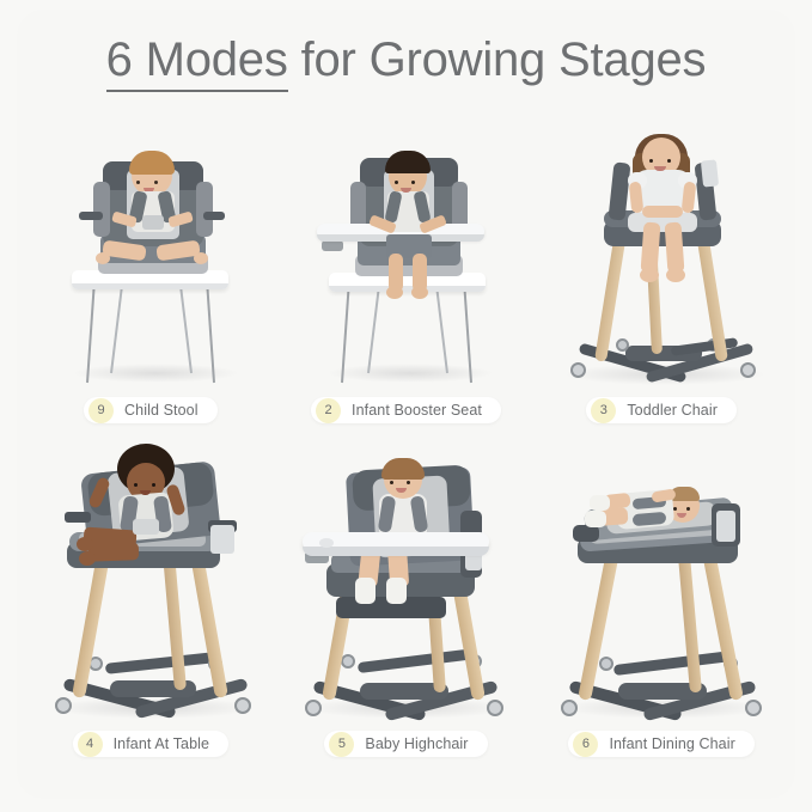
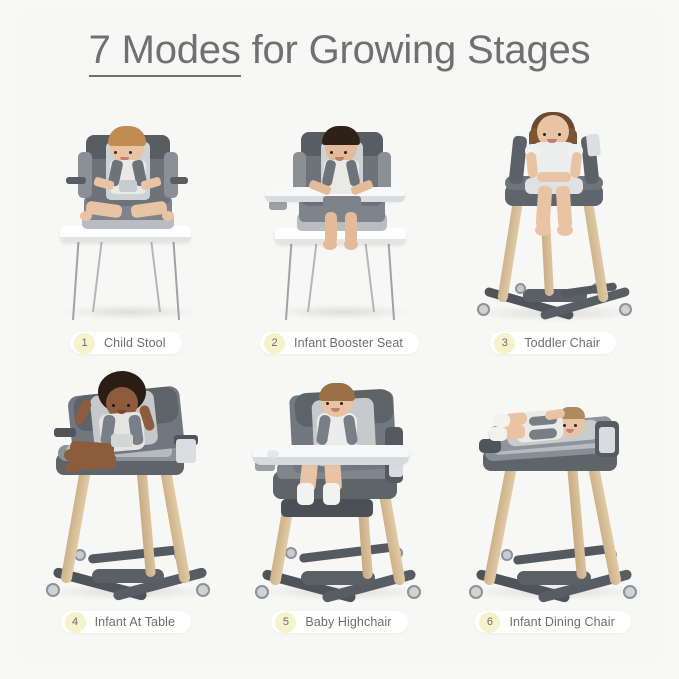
- 6 Modes for Growing Stages
+ 7 Modes for Growing Stages
- 9
+ 1
  Child Stool
  2
  Infant Booster Seat
  3
  Toddler Chair
  4
  Infant At Table
  5
  Baby Highchair
  6
  Infant Dining Chair
